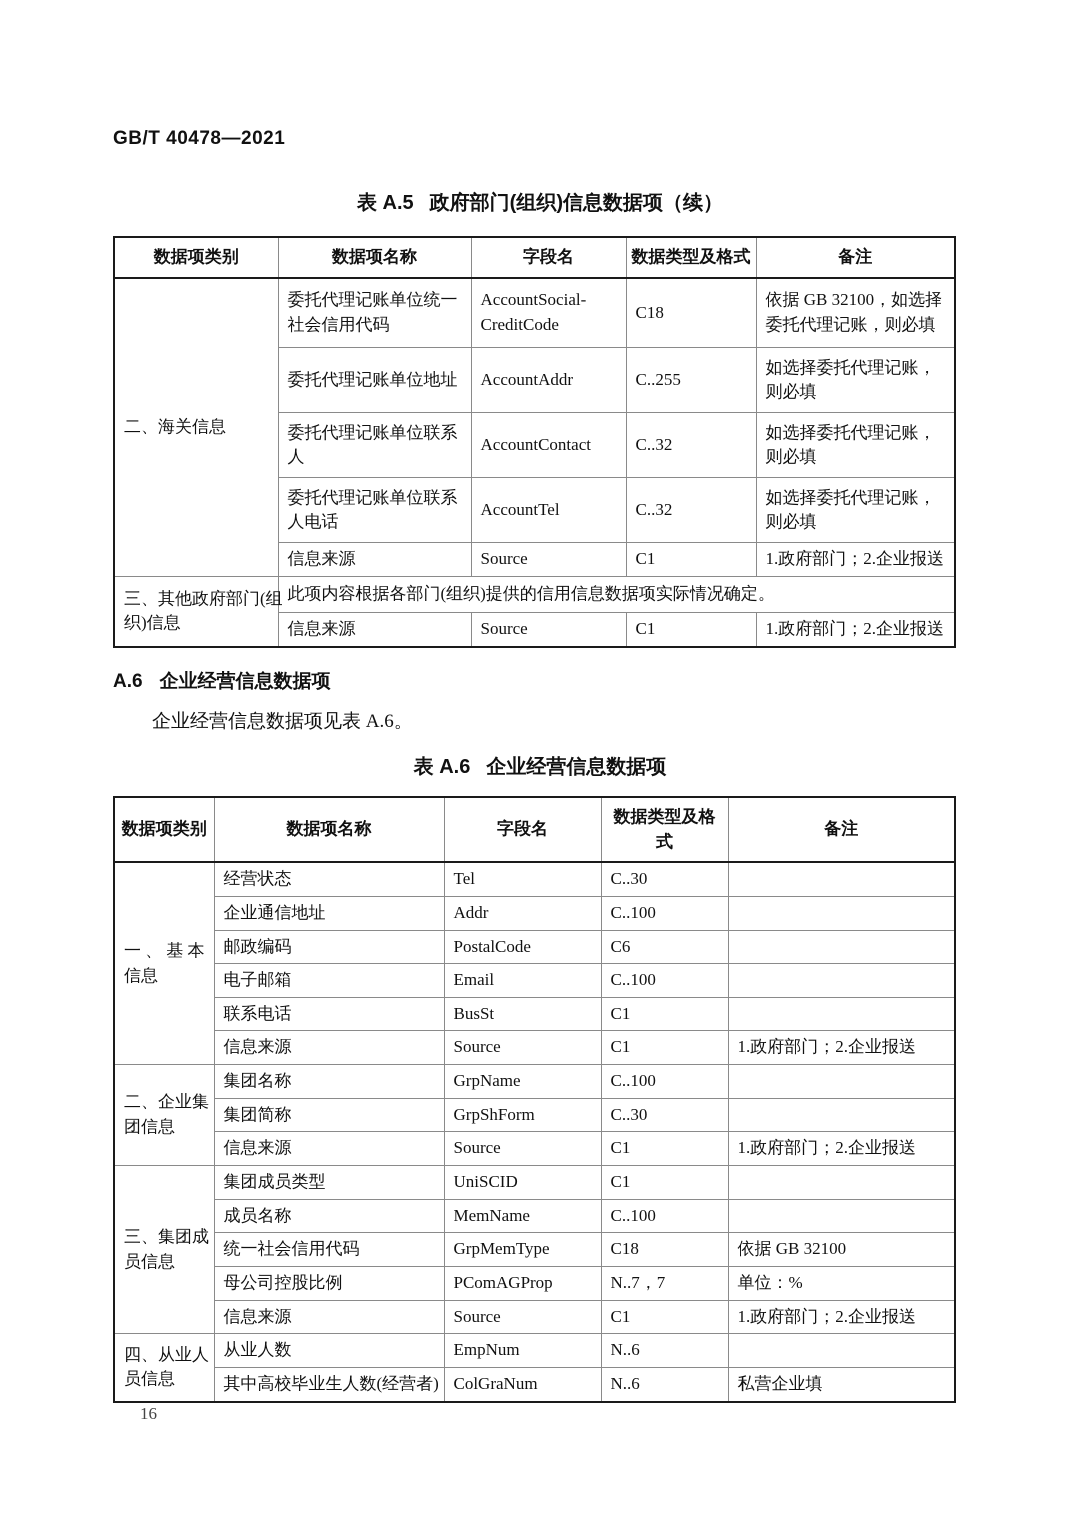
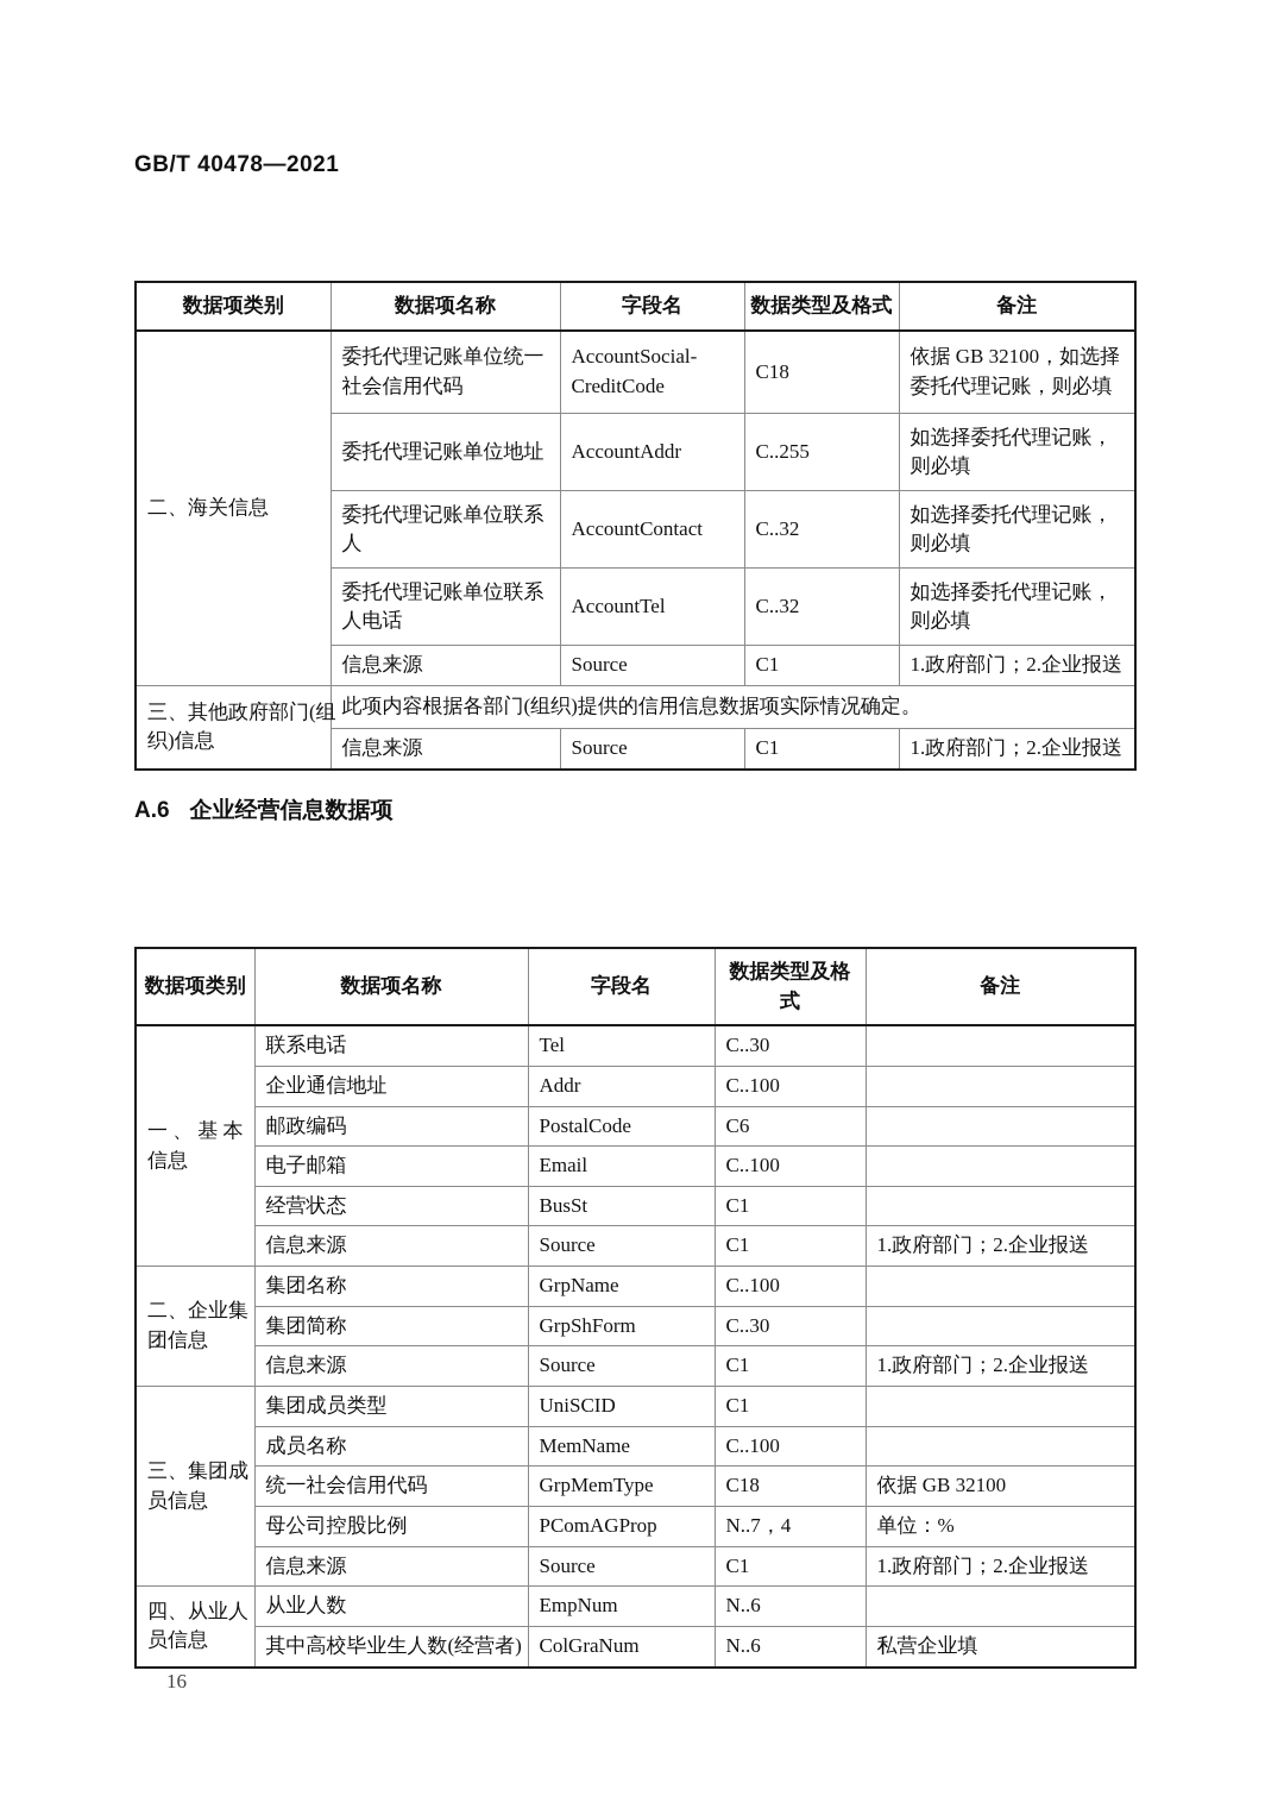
  GB/T 40478—2021
- 表 A.5 政府部门(组织)信息数据项（续）
  数据项类别	数据项名称	字段名	数据类型及格式	备注
  二、海关信息	委托代理记账单位统一社会信用代码	AccountSocial-CreditCode	C18	依据 GB 32100，如选择委托代理记账，则必填
  委托代理记账单位地址	AccountAddr	C..255	如选择委托代理记账，则必填
  委托代理记账单位联系人	AccountContact	C..32	如选择委托代理记账，则必填
  委托代理记账单位联系人电话	AccountTel	C..32	如选择委托代理记账，则必填
  信息来源	Source	C1	1.政府部门；2.企业报送
  三、其他政府部门(组 织)信息	此项内容根据各部门(组织)提供的信用信息数据项实际情况确定。
  信息来源	Source	C1	1.政府部门；2.企业报送
  A.6 企业经营信息数据项
- 企业经营信息数据项见表 A.6。
- 表 A.6 企业经营信息数据项
  数据项类别	数据项名称	字段名	数据类型及格式	备注
- 一、基本 信息	经营状态	Tel	C..30
+ 一、基本 信息	联系电话	Tel	C..30
  企业通信地址	Addr	C..100
  邮政编码	PostalCode	C6
  电子邮箱	Email	C..100
- 联系电话	BusSt	C1
+ 经营状态	BusSt	C1
  信息来源	Source	C1	1.政府部门；2.企业报送
  二、企业集 团信息	集团名称	GrpName	C..100
  集团简称	GrpShForm	C..30
  信息来源	Source	C1	1.政府部门；2.企业报送
  三、集团成 员信息	集团成员类型	UniSCID	C1
  成员名称	MemName	C..100
  统一社会信用代码	GrpMemType	C18	依据 GB 32100
- 母公司控股比例	PComAGProp	N..7，7	单位：%
+ 母公司控股比例	PComAGProp	N..7，4	单位：%
  信息来源	Source	C1	1.政府部门；2.企业报送
  四、从业人 员信息	从业人数	EmpNum	N..6
  其中高校毕业生人数(经营者)	ColGraNum	N..6	私营企业填
  16
